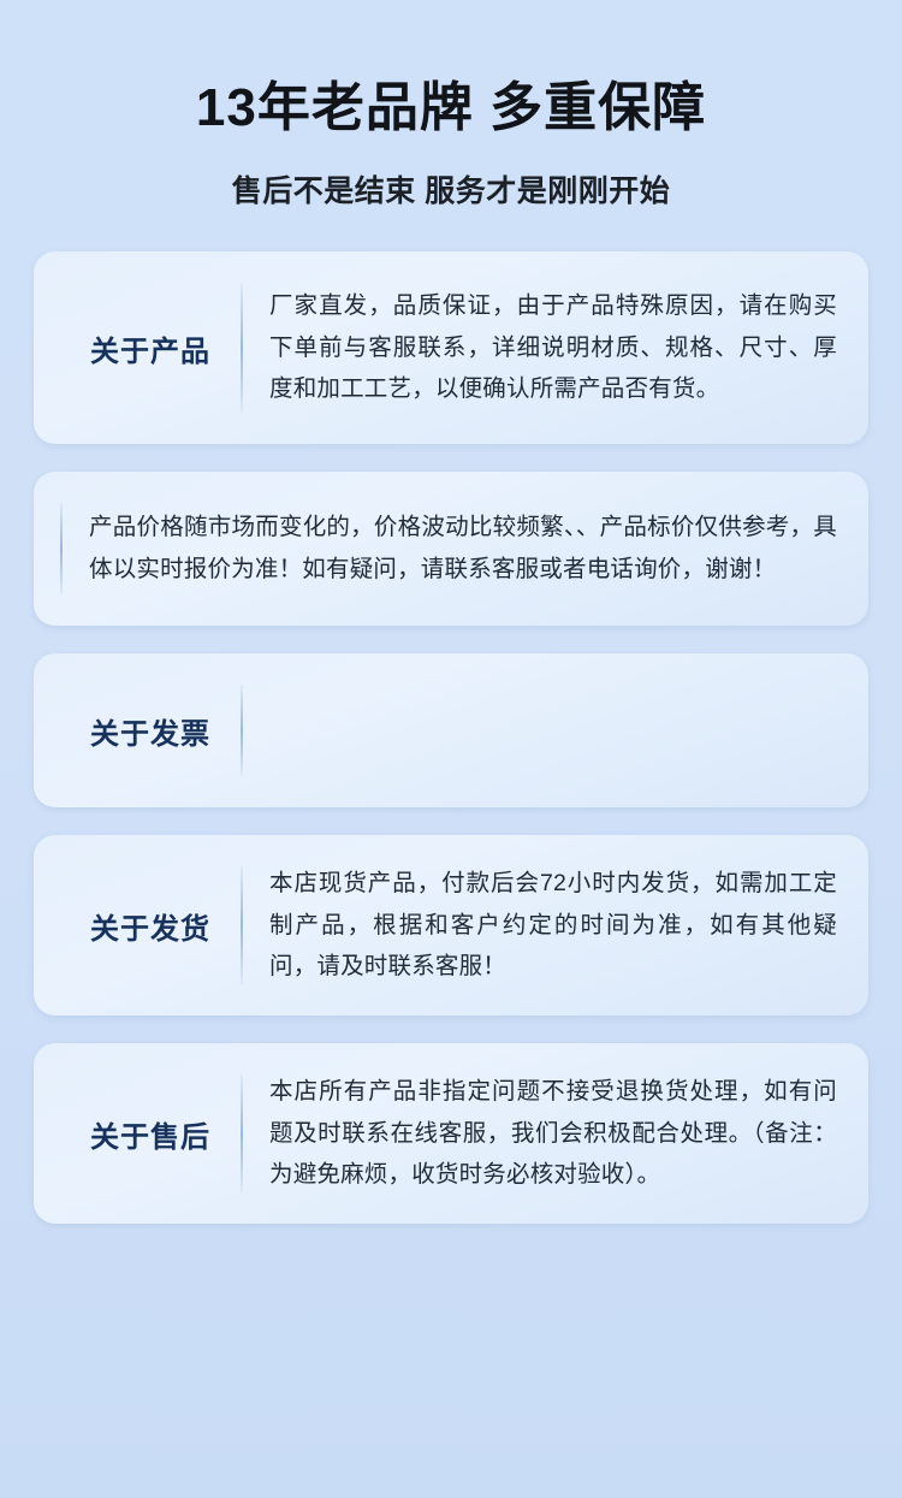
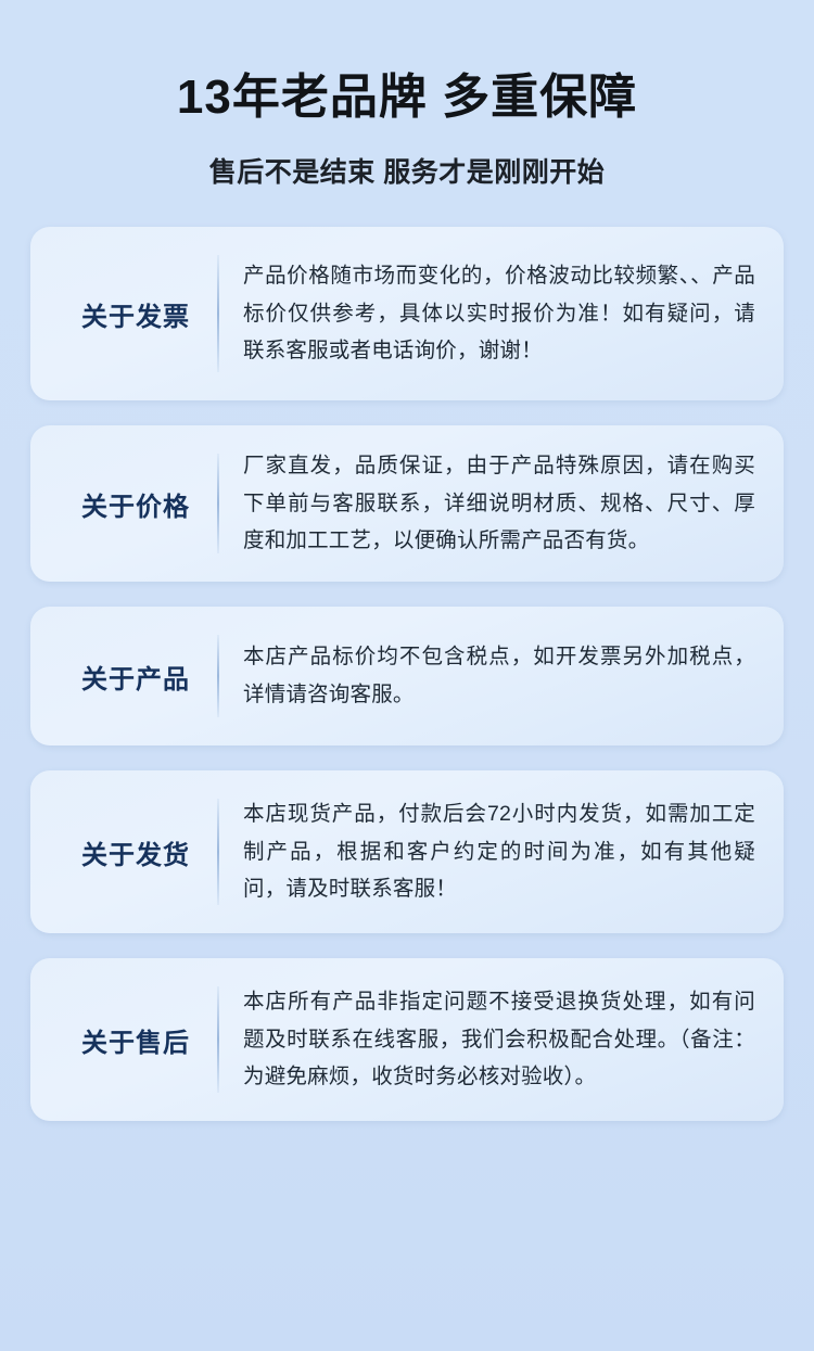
  13年老品牌 多重保障
  售后不是结束 服务才是刚刚开始
- 关于产品
+ 关于发票
- 厂家直发，品质保证，由于产品特殊原因，请在购买下单前与客服联系，详细说明材质、规格、尺寸、厚度和加工工艺，以便确认所需产品否有货。
+ 产品价格随市场而变化的，价格波动比较频繁、、产品标价仅供参考，具体以实时报价为准！如有疑问，请联系客服或者电话询价，谢谢！
+ 关于价格
- 产品价格随市场而变化的，价格波动比较频繁、、产品标价仅供参考，具体以实时报价为准！如有疑问，请联系客服或者电话询价，谢谢！
+ 厂家直发，品质保证，由于产品特殊原因，请在购买下单前与客服联系，详细说明材质、规格、尺寸、厚度和加工工艺，以便确认所需产品否有货。
- 关于发票
+ 关于产品
+ 本店产品标价均不包含税点，如开发票另外加税点，详情请咨询客服。
  关于发货
  本店现货产品，付款后会72小时内发货，如需加工定制产品，根据和客户约定的时间为准，如有其他疑问，请及时联系客服！
  关于售后
  本店所有产品非指定问题不接受退换货处理，如有问题及时联系在线客服，我们会积极配合处理。（备注：为避免麻烦，收货时务必核对验收）。
